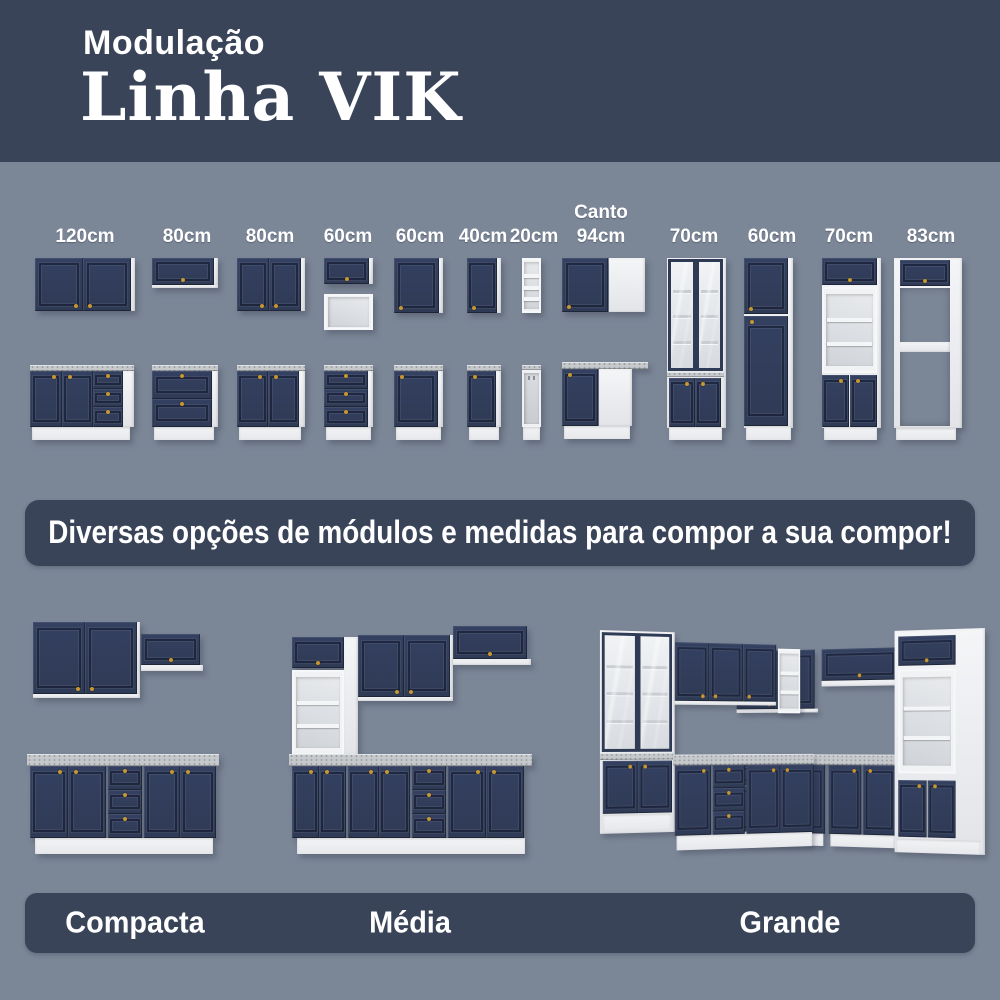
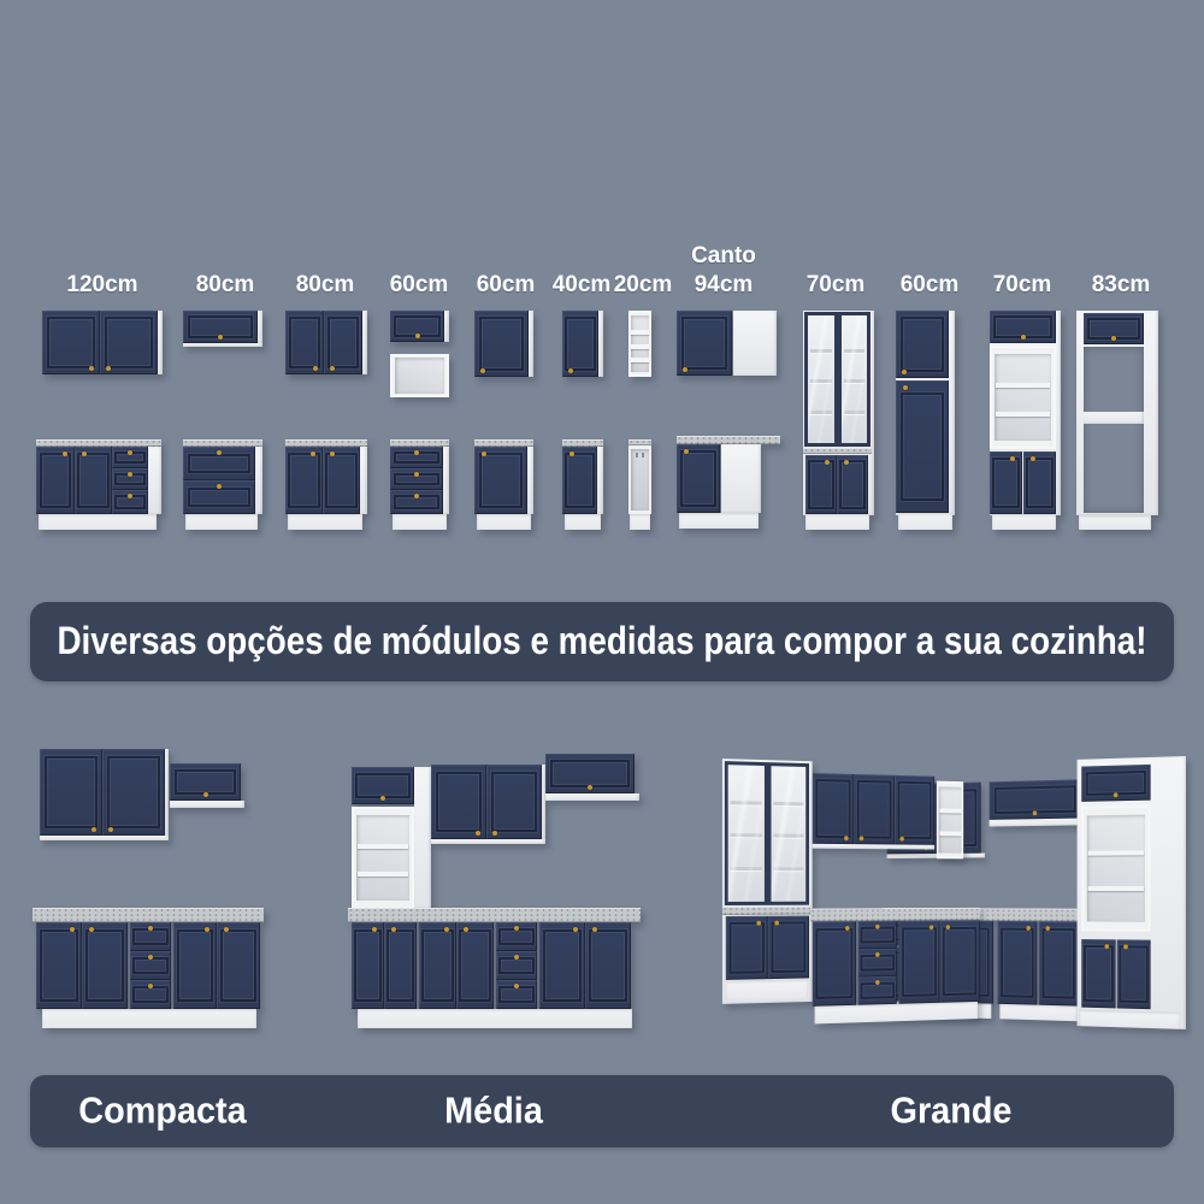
- Modulação
- Linha VIK
  120cm
  80cm
  80cm
  60cm
  60cm
  40cm
  20cm
  Canto
  94cm
  70cm
  60cm
  70cm
  83cm
- Diversas opções de módulos e medidas para compor a sua compor!
+ Diversas opções de módulos e medidas para compor a sua cozinha!
  Compacta
  Média
  Grande
